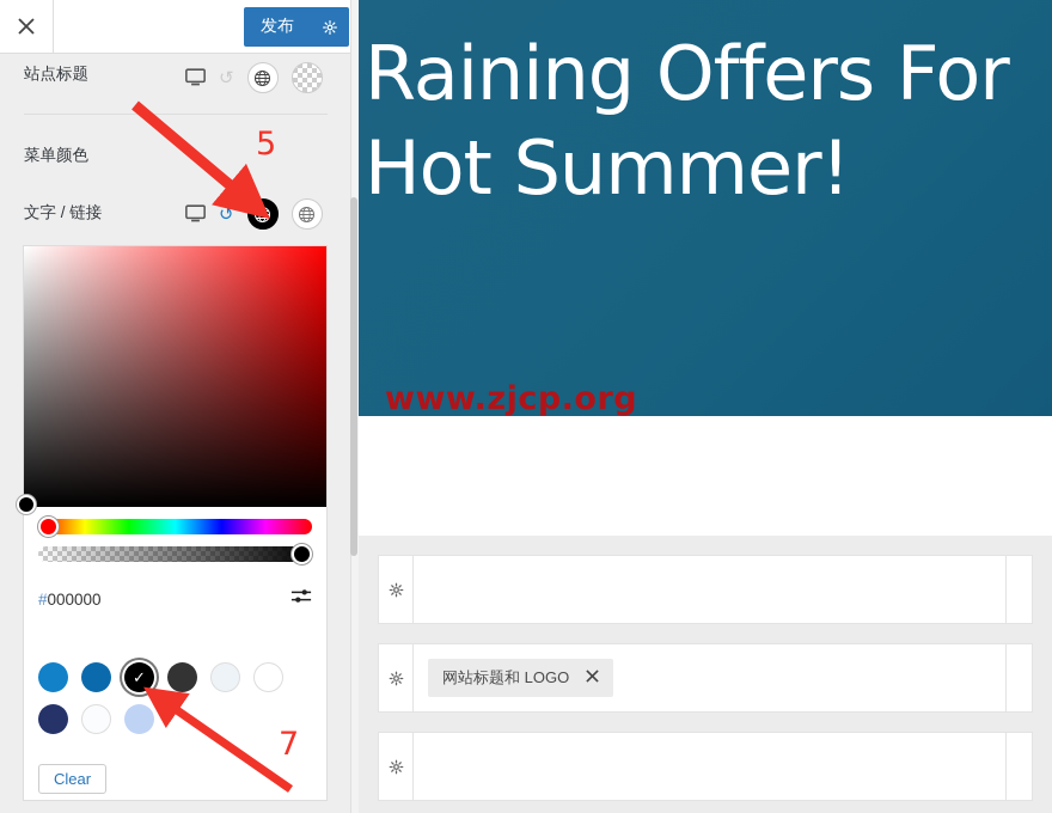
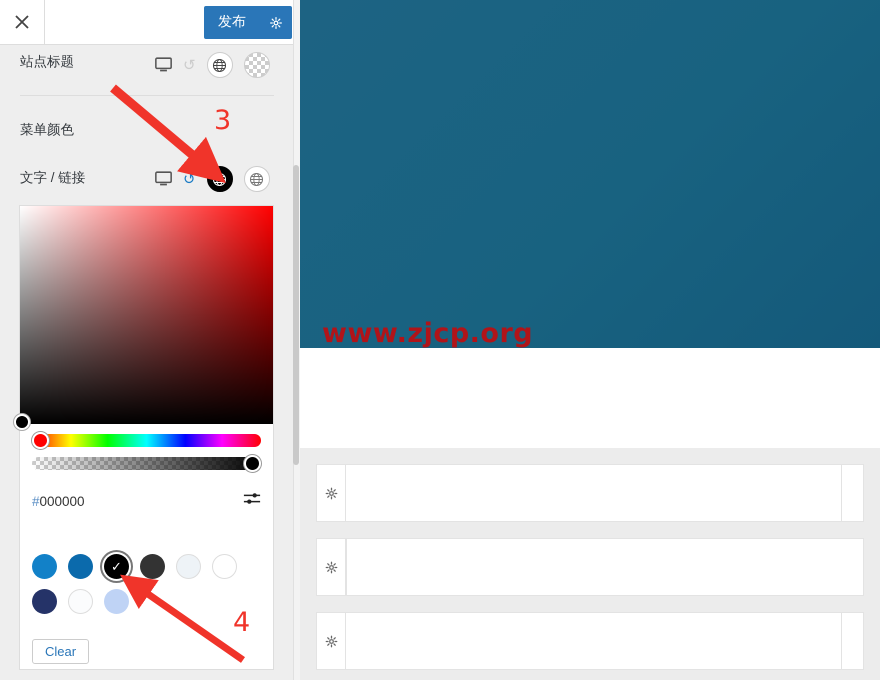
  发布
  站点标题
  ↺
  菜单颜色
  文字 / 链接
  ↺
  #000000
  ✓
  Clear
- Raining Offers For
- Hot Summer!
  www.zjcp.org
- 网站标题和 LOGO
- 5
+ 3
- 7
+ 4
